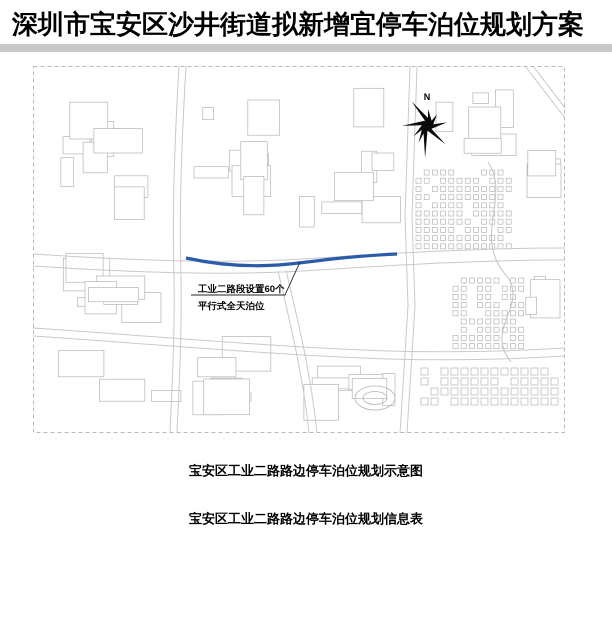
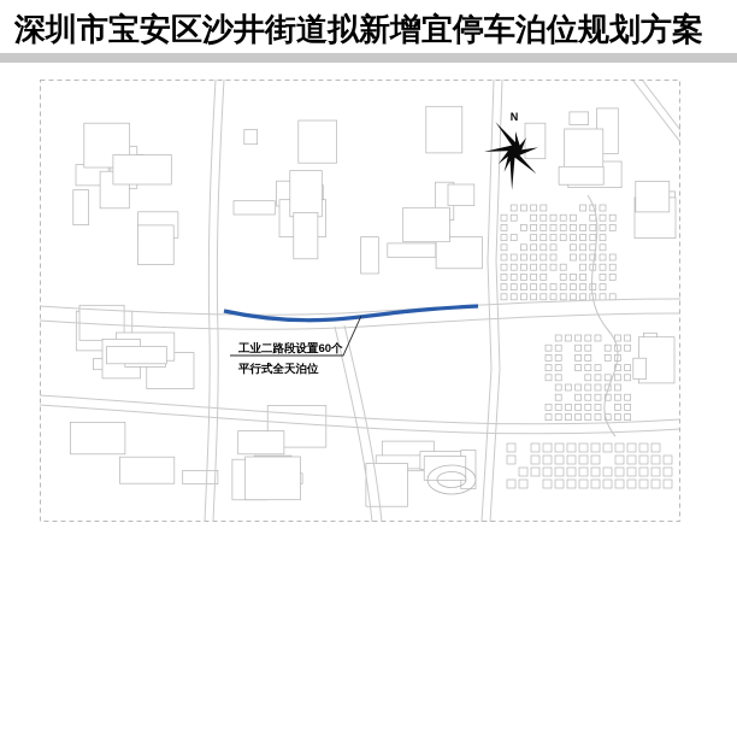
  深圳市宝安区沙井街道拟新增宜停车泊位规划方案
  N
  工业二路段设置60个
  平行式全天泊位
- 宝安区工业二路路边停车泊位规划示意图
- 宝安区工业二路路边停车泊位规划信息表
